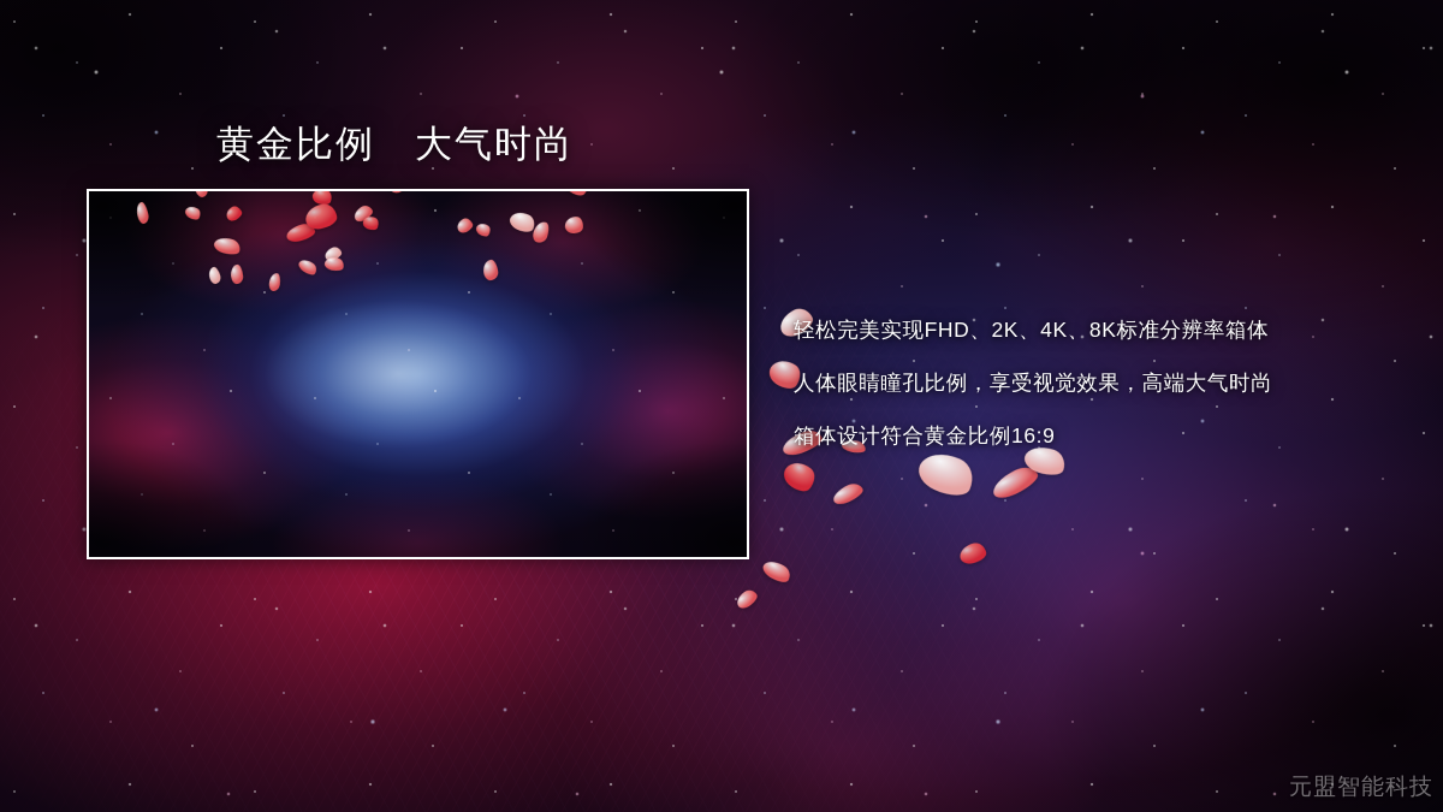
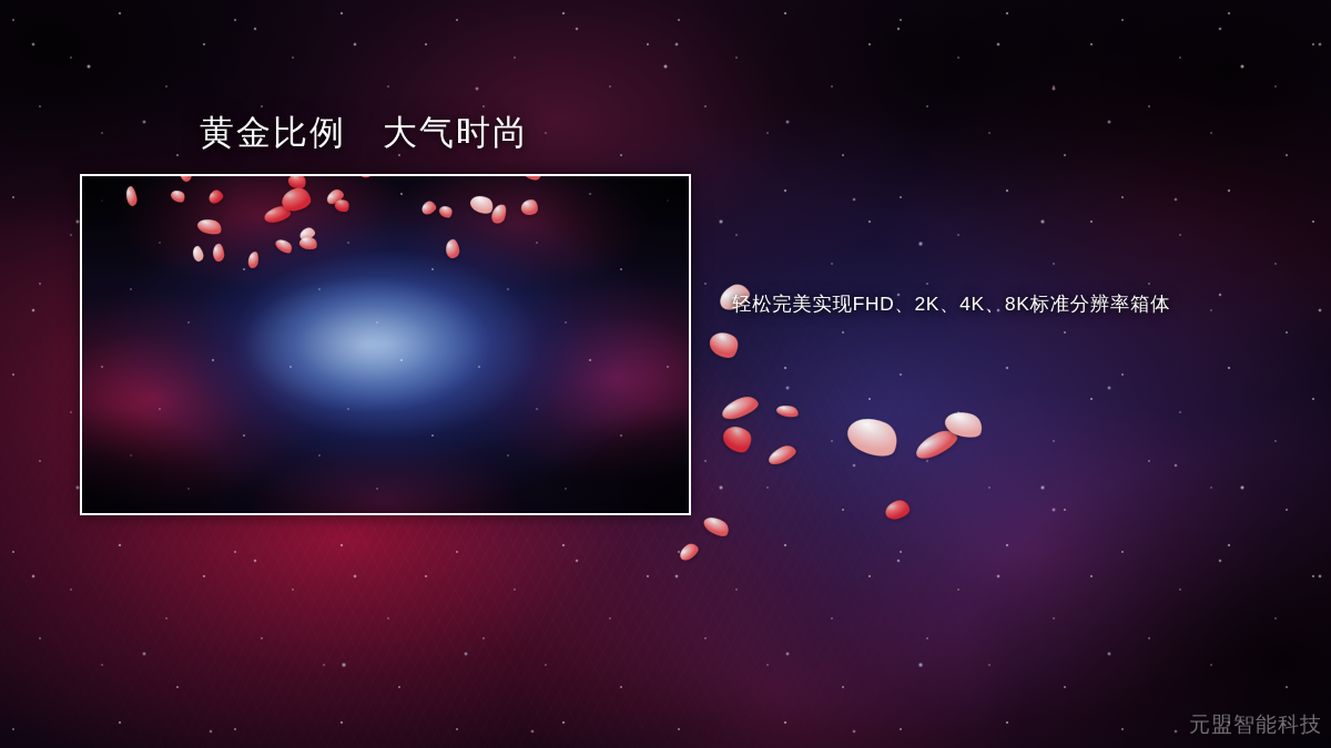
  黄金比例 大气时尚
  轻松完美实现FHD、2K、4K、8K标准分辨率箱体
- 人体眼睛瞳孔比例，享受视觉效果，高端大气时尚
- 箱体设计符合黄金比例16:9
  元盟智能科技
